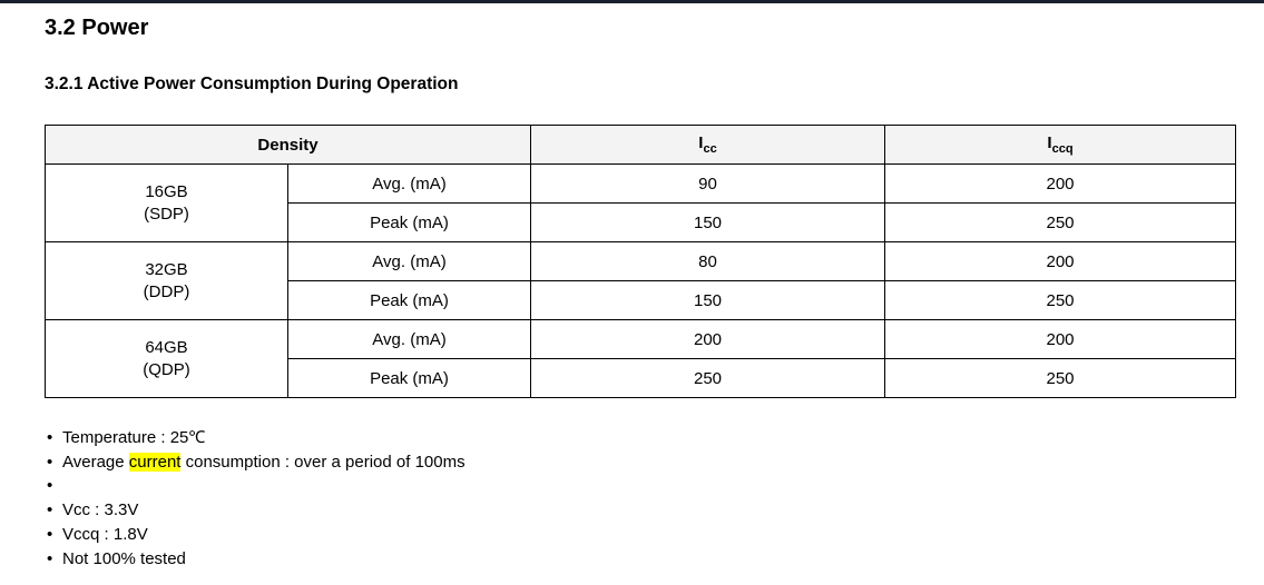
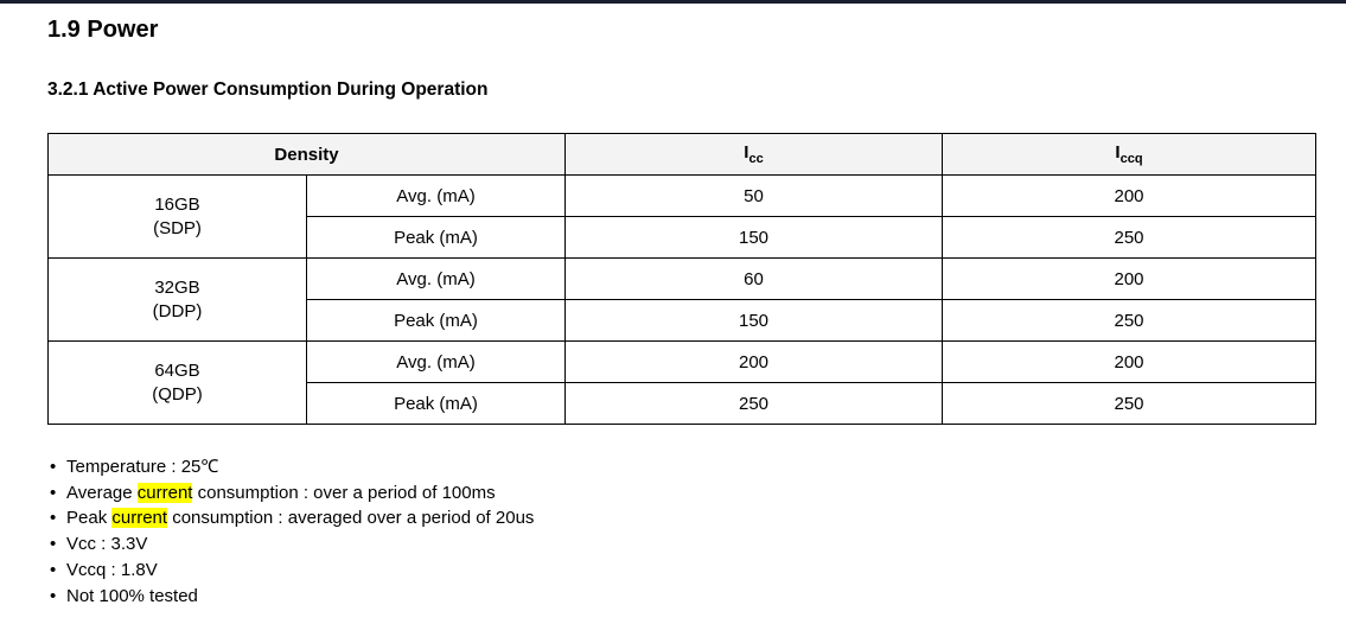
- 3.2 Power
+ 1.9 Power
  3.2.1 Active Power Consumption During Operation
  Density	Icc	Iccq
- 16GB (SDP)	Avg. (mA)	90	200
+ 16GB (SDP)	Avg. (mA)	50	200
  Peak (mA)	150	250
- 32GB (DDP)	Avg. (mA)	80	200
+ 32GB (DDP)	Avg. (mA)	60	200
  Peak (mA)	150	250
  64GB (QDP)	Avg. (mA)	200	200
  Peak (mA)	250	250
  •
  Temperature : 25℃
  •
  Average current consumption : over a period of 100ms
  •
+ Peak current consumption : averaged over a period of 20us
  •
  Vcc : 3.3V
  •
  Vccq : 1.8V
  •
  Not 100% tested
